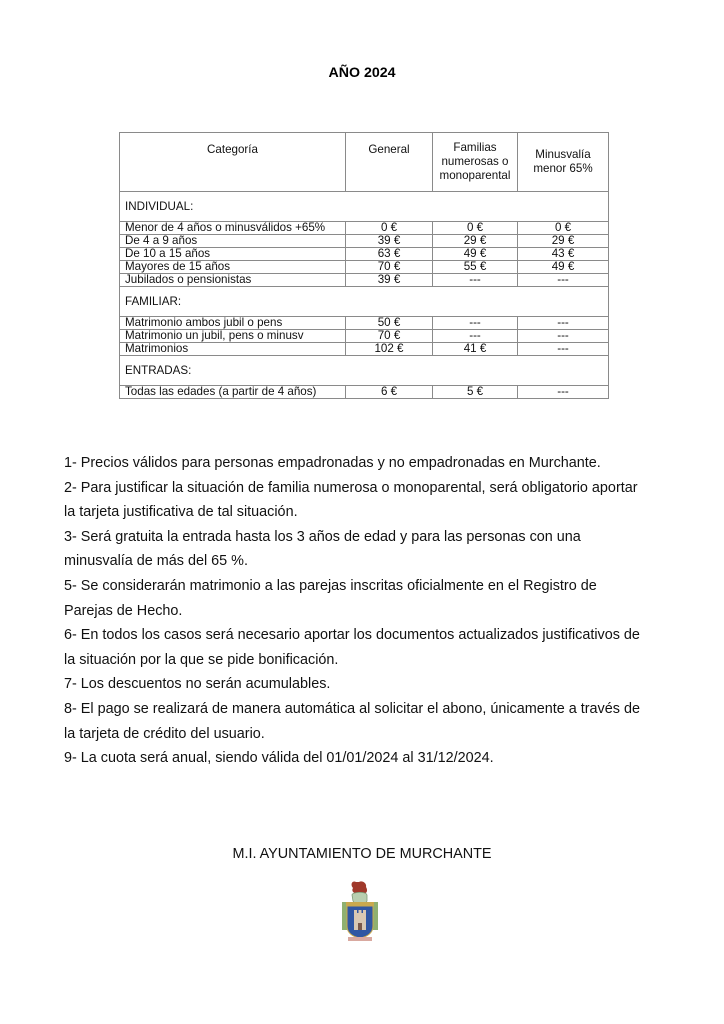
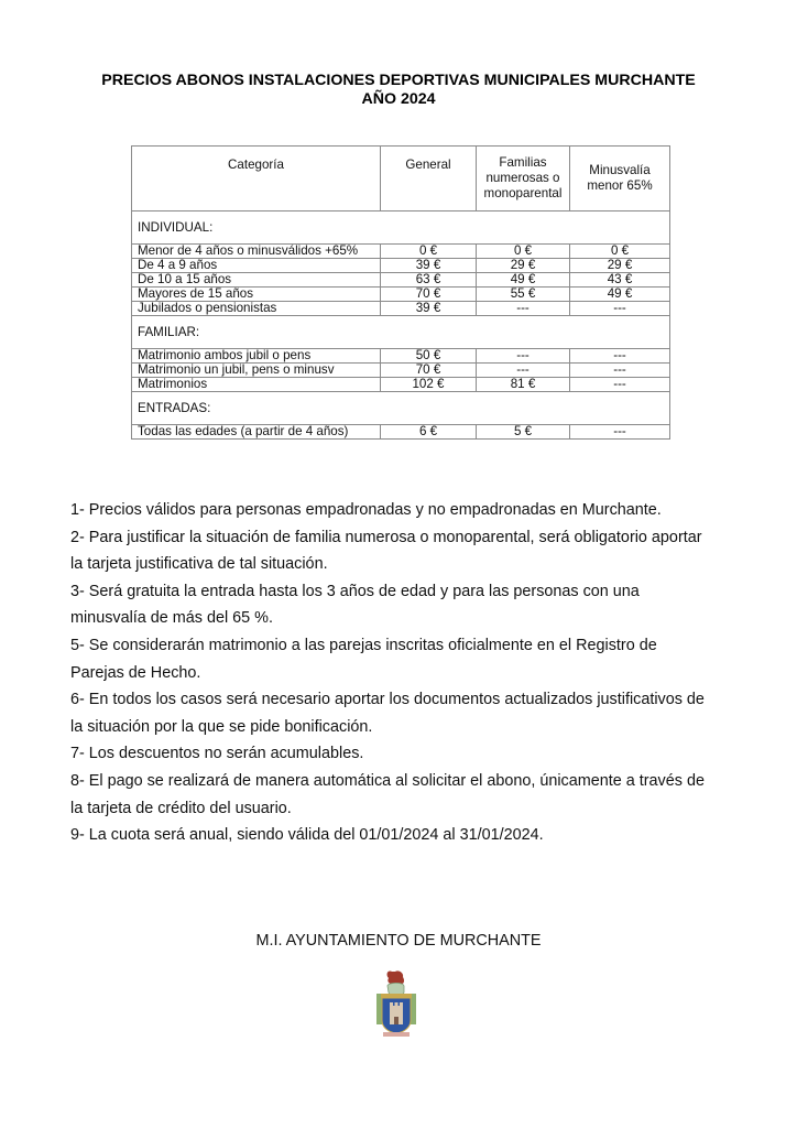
+ PRECIOS ABONOS INSTALACIONES DEPORTIVAS MUNICIPALES MURCHANTE
  AÑO 2024
  Categoría	General	Familias numerosas o monoparental	Minusvalía menor 65%
  INDIVIDUAL:
  Menor de 4 años o minusválidos +65%	0 €	0 €	0 €
  De 4 a 9 años	39 €	29 €	29 €
  De 10 a 15 años	63 €	49 €	43 €
  Mayores de 15 años	70 €	55 €	49 €
  Jubilados o pensionistas	39 €	---	---
  FAMILIAR:
  Matrimonio ambos jubil o pens	50 €	---	---
  Matrimonio un jubil, pens o minusv	70 €	---	---
- Matrimonios	102 €	41 €	---
+ Matrimonios	102 €	81 €	---
  ENTRADAS:
  Todas las edades (a partir de 4 años)	6 €	5 €	---
  1- Precios válidos para personas empadronadas y no empadronadas en Murchante.
  2- Para justificar la situación de familia numerosa o monoparental, será obligatorio aportar
  la tarjeta justificativa de tal situación.
  3- Será gratuita la entrada hasta los 3 años de edad y para las personas con una
  minusvalía de más del 65 %.
  5- Se considerarán matrimonio a las parejas inscritas oficialmente en el Registro de
  Parejas de Hecho.
  6- En todos los casos será necesario aportar los documentos actualizados justificativos de
  la situación por la que se pide bonificación.
  7- Los descuentos no serán acumulables.
  8- El pago se realizará de manera automática al solicitar el abono, únicamente a través de
  la tarjeta de crédito del usuario.
- 9- La cuota será anual, siendo válida del 01/01/2024 al 31/12/2024.
+ 9- La cuota será anual, siendo válida del 01/01/2024 al 31/01/2024.
  M.I. AYUNTAMIENTO DE MURCHANTE
